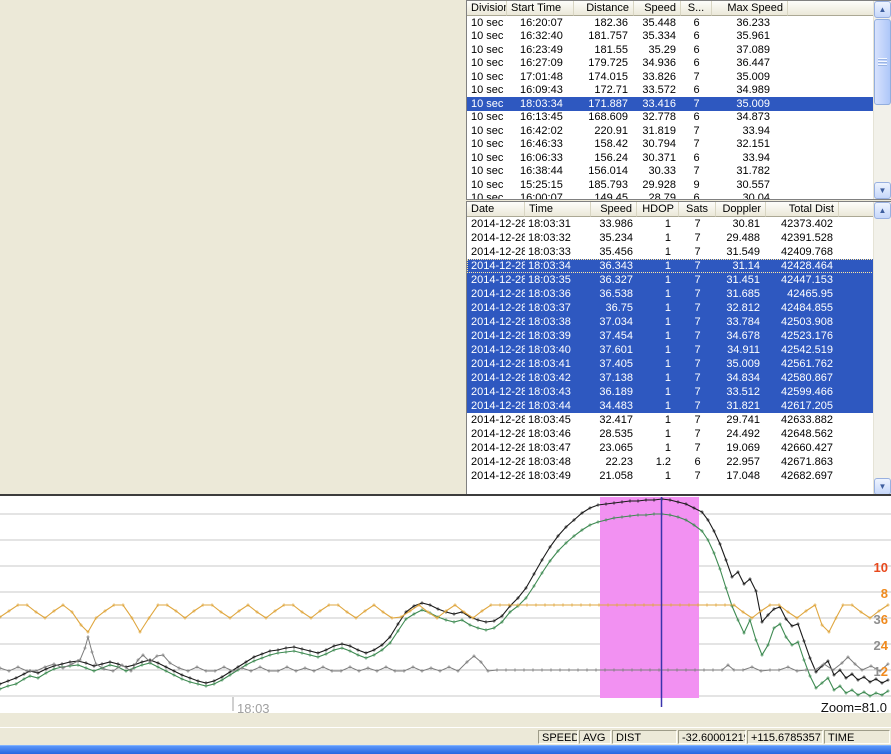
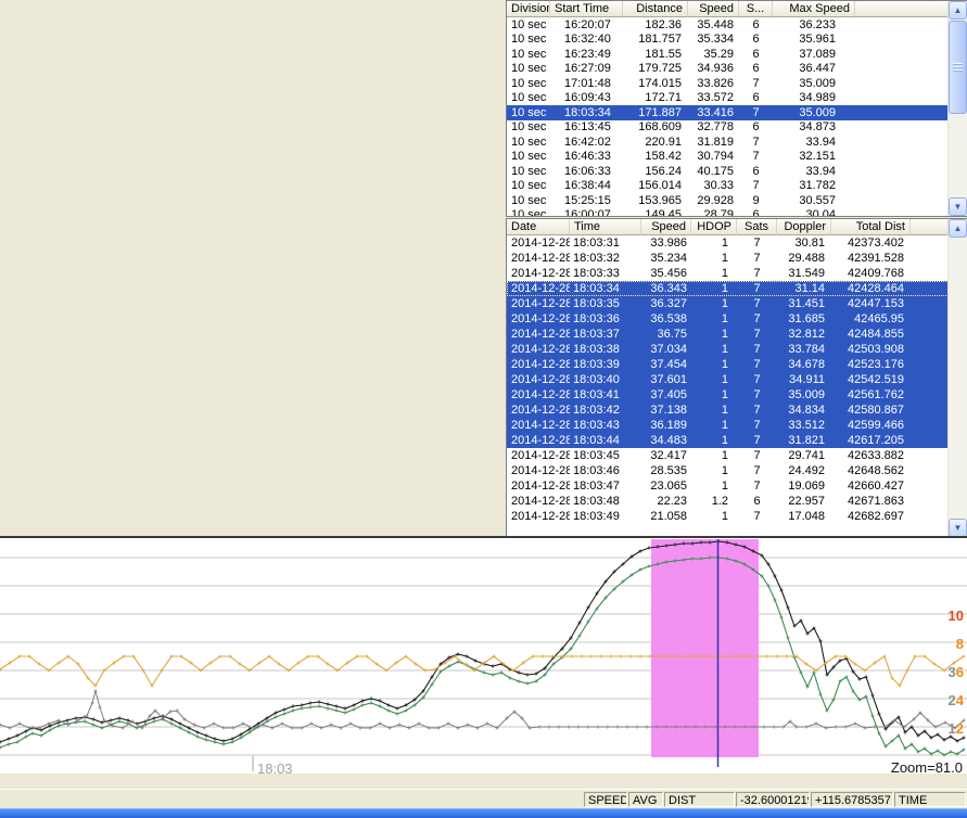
  Divisio
  Start Time
  Distance
  Speed
  S...
  Max Speed
  10 sec
  16:20:07
  182.36
  35.448
  6
  36.233
  10 sec
  16:32:40
  181.757
  35.334
  6
  35.961
  10 sec
  16:23:49
  181.55
  35.29
  6
  37.089
  10 sec
  16:27:09
  179.725
  34.936
  6
  36.447
  10 sec
  17:01:48
  174.015
  33.826
  7
  35.009
  10 sec
  16:09:43
  172.71
  33.572
  6
  34.989
  10 sec
  18:03:34
  171.887
  33.416
  7
  35.009
  10 sec
  16:13:45
  168.609
  32.778
  6
  34.873
  10 sec
  16:42:02
  220.91
  31.819
  7
  33.94
  10 sec
  16:46:33
  158.42
  30.794
  7
  32.151
  10 sec
  16:06:33
  156.24
- 30.371
+ 40.175
  6
  33.94
  10 sec
  16:38:44
  156.014
  30.33
  7
  31.782
  10 sec
  15:25:15
- 185.793
+ 153.965
  29.928
  9
  30.557
  10 sec
  16:00:07
  149.45
  28.79
  6
  30.04
  ▲
  ▼
  Date
  Time
  Speed
  HDOP
  Sats
  Doppler
  Total Dist
  2014-12-28
  18:03:31
  33.986
  1
  7
  30.81
  42373.402
  2014-12-28
  18:03:32
  35.234
  1
  7
  29.488
  42391.528
  2014-12-28
  18:03:33
  35.456
  1
  7
  31.549
  42409.768
  2014-12-28
  18:03:34
  36.343
  1
  7
  31.14
  42428.464
  2014-12-28
  18:03:35
  36.327
  1
  7
  31.451
  42447.153
  2014-12-28
  18:03:36
  36.538
  1
  7
  31.685
  42465.95
  2014-12-28
  18:03:37
  36.75
  1
  7
  32.812
  42484.855
  2014-12-28
  18:03:38
  37.034
  1
  7
  33.784
  42503.908
  2014-12-28
  18:03:39
  37.454
  1
  7
  34.678
  42523.176
  2014-12-28
  18:03:40
  37.601
  1
  7
  34.911
  42542.519
  2014-12-28
  18:03:41
  37.405
  1
  7
  35.009
  42561.762
  2014-12-28
  18:03:42
  37.138
  1
  7
  34.834
  42580.867
  2014-12-28
  18:03:43
  36.189
  1
  7
  33.512
  42599.466
  2014-12-28
  18:03:44
  34.483
  1
  7
  31.821
  42617.205
  2014-12-28
  18:03:45
  32.417
  1
  7
  29.741
  42633.882
  2014-12-28
  18:03:46
  28.535
  1
  7
  24.492
  42648.562
  2014-12-28
  18:03:47
  23.065
  1
  7
  19.069
  42660.427
  2014-12-28
  18:03:48
  22.23
  1.2
  6
  22.957
  42671.863
  2014-12-28
  18:03:49
  21.058
  1
  7
  17.048
  42682.697
  ▲
  ▼
  10
  8
  36
  24
  12
  18:03
  Zoom=81.0
  SPEED
  AVG
  DIST
  -32.6000121
  +115.6785357
  TIME
